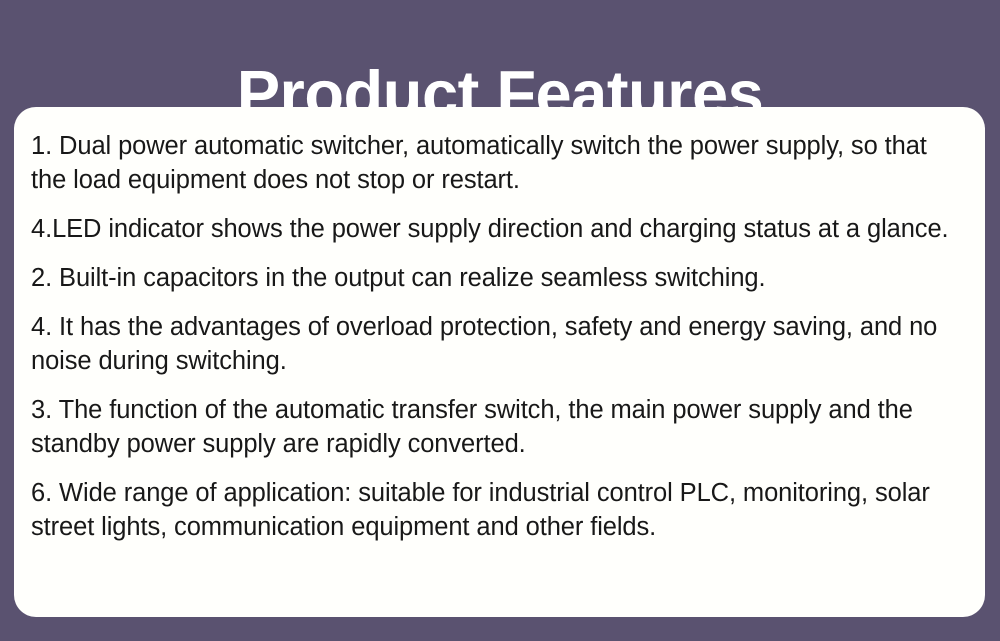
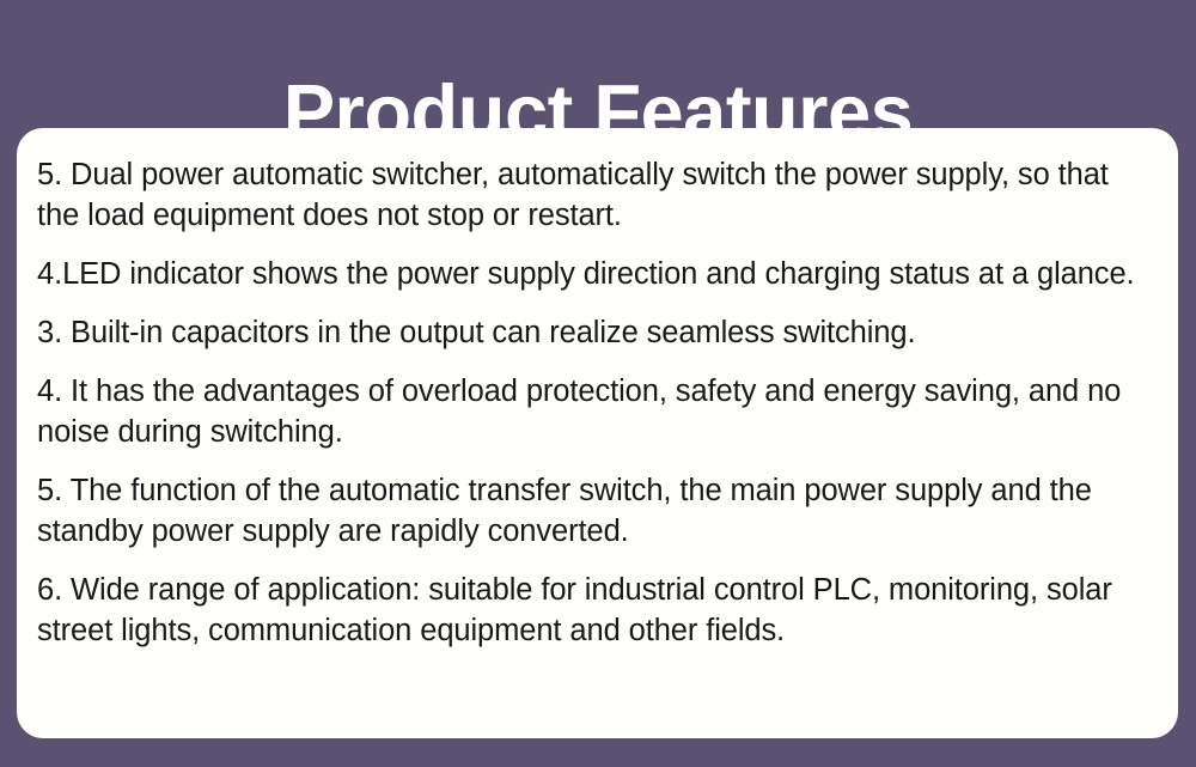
  Product Features
- 1. Dual power automatic switcher, automatically switch the power supply, so that the load equipment does not stop or restart.
+ 5. Dual power automatic switcher, automatically switch the power supply, so that the load equipment does not stop or restart.
  4.LED indicator shows the power supply direction and charging status at a glance.
- 2. Built-in capacitors in the output can realize seamless switching.
+ 3. Built-in capacitors in the output can realize seamless switching.
  4. It has the advantages of overload protection, safety and energy saving, and no noise during switching.
- 3. The function of the automatic transfer switch, the main power supply and the standby power supply are rapidly converted.
+ 5. The function of the automatic transfer switch, the main power supply and the standby power supply are rapidly converted.
  6. Wide range of application: suitable for industrial control PLC, monitoring, solar street lights, communication equipment and other fields.
